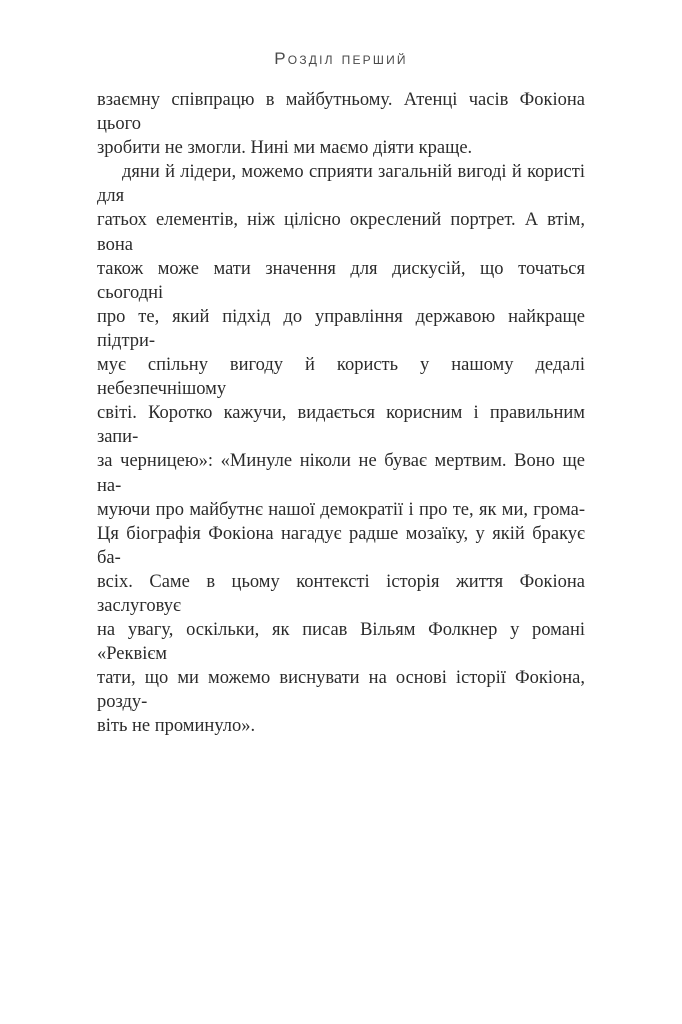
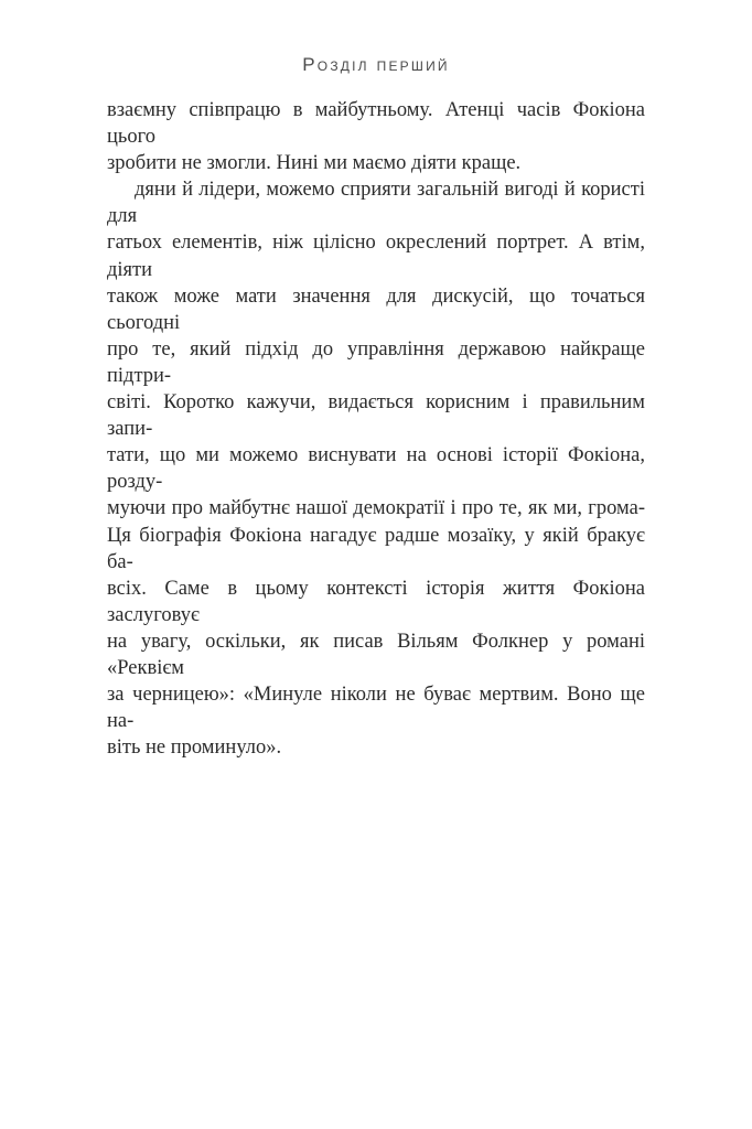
  Розділ перший
  взаємну співпрацю в майбутньому. Атенці часів Фокіона цього
  зробити не змогли. Нині ми маємо діяти краще.
  дяни й лідери, можемо сприяти загальній вигоді й користі для
- гатьох елементів, ніж цілісно окреслений портрет. А втім, вона
+ гатьох елементів, ніж цілісно окреслений портрет. А втім, діяти
  також може мати значення для дискусій, що точаться сьогодні
  про те, який підхід до управління державою найкраще підтри-
- мує спільну вигоду й користь у нашому дедалі небезпечнішому
  світі. Коротко кажучи, видається корисним і правильним запи-
- за черницею»: «Минуле ніколи не буває мертвим. Воно ще на-
+ тати, що ми можемо виснувати на основі історії Фокіона, розду-
  муючи про майбутнє нашої демократії і про те, як ми, грома-
  Ця біографія Фокіона нагадує радше мозаїку, у якій бракує ба-
  всіх. Саме в цьому контексті історія життя Фокіона заслуговує
  на увагу, оскільки, як писав Вільям Фолкнер у романі «Реквієм
- тати, що ми можемо виснувати на основі історії Фокіона, розду-
+ за черницею»: «Минуле ніколи не буває мертвим. Воно ще на-
  віть не проминуло».
